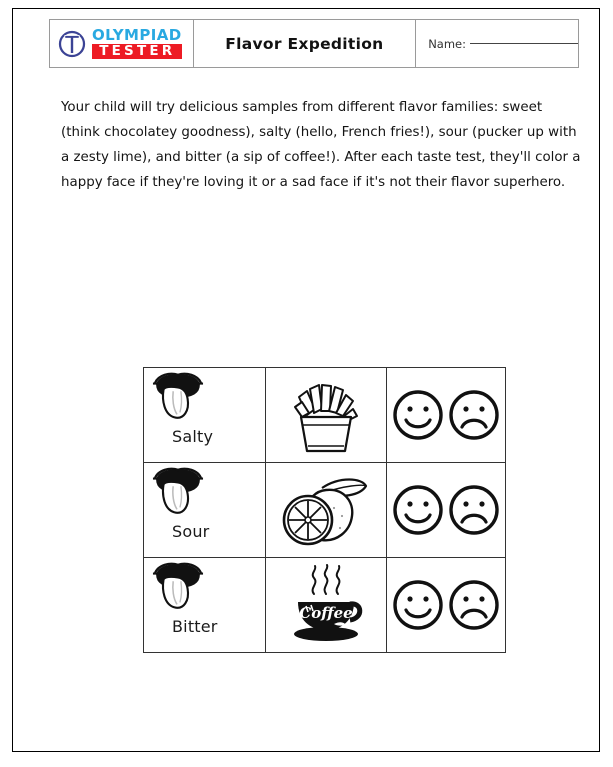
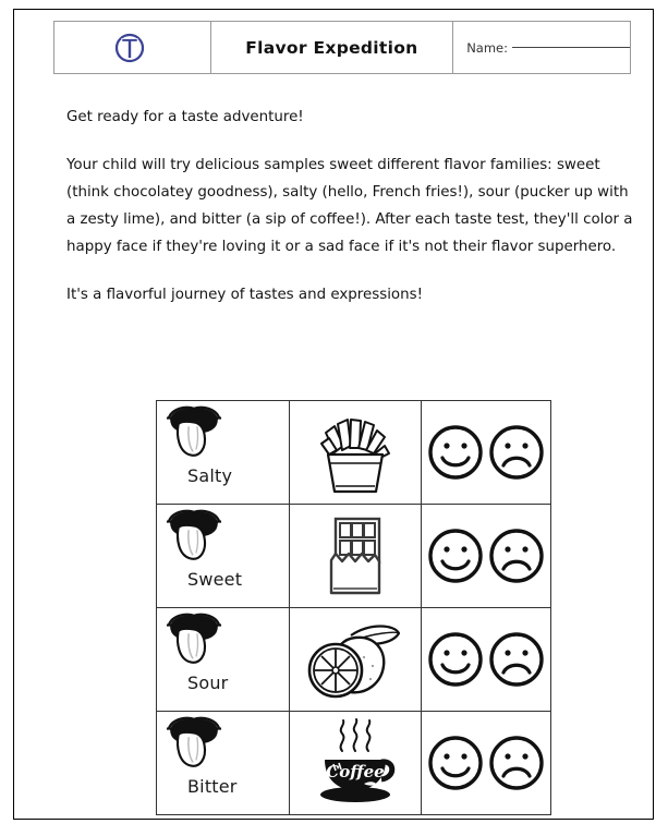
- OLYMPIAD
- TESTER
  Flavor Expedition
  Name:
+ Get ready for a taste adventure!
- Your child will try delicious samples from different flavor families: sweet (think chocolatey goodness), salty (hello, French fries!), sour (pucker up with a zesty lime), and bitter (a sip of coffee!). After each taste test, they'll color a happy face if they're loving it or a sad face if it's not their flavor superhero.
+ Your child will try delicious samples sweet different flavor families: sweet (think chocolatey goodness), salty (hello, French fries!), sour (pucker up with a zesty lime), and bitter (a sip of coffee!). After each taste test, they'll color a happy face if they're loving it or a sad face if it's not their flavor superhero.
+ It's a flavorful journey of tastes and expressions!
  Salty
+ Sweet
  Sour
  Bitter	Coffee
